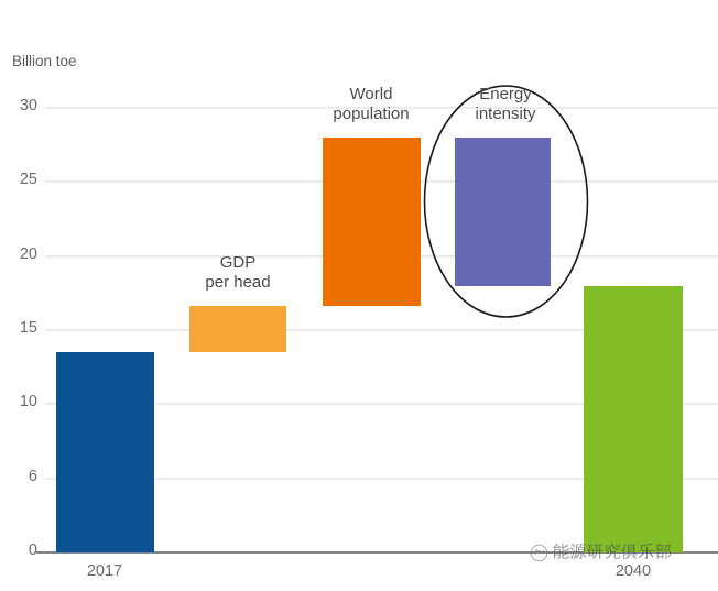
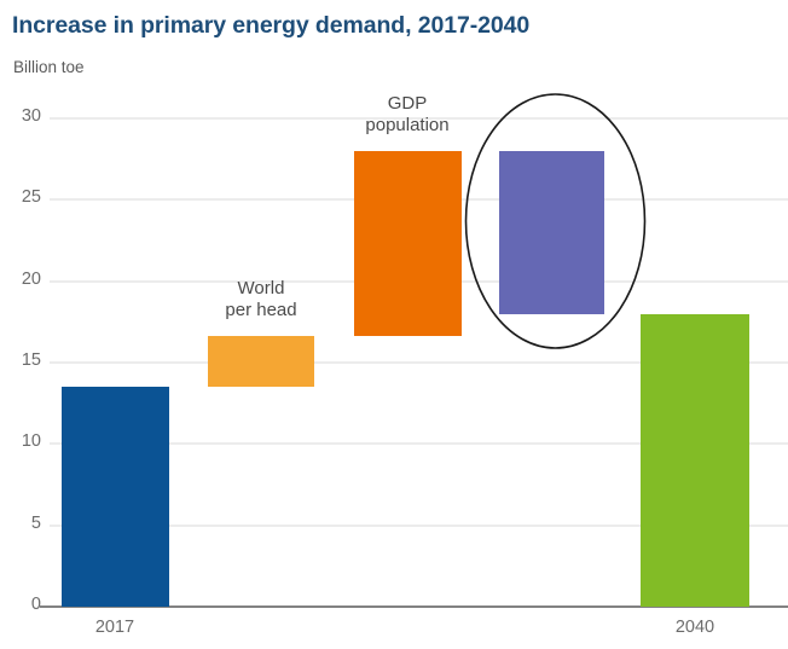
+ Increase in primary energy demand, 2017-2040
  Billion toe
  30
  25
  20
  15
  10
- 6
+ 5
  0
  2017
  2040
- GDP
+ World
  per head
- World
+ GDP
  population
- Energy
- intensity
- 能源研究俱乐部
